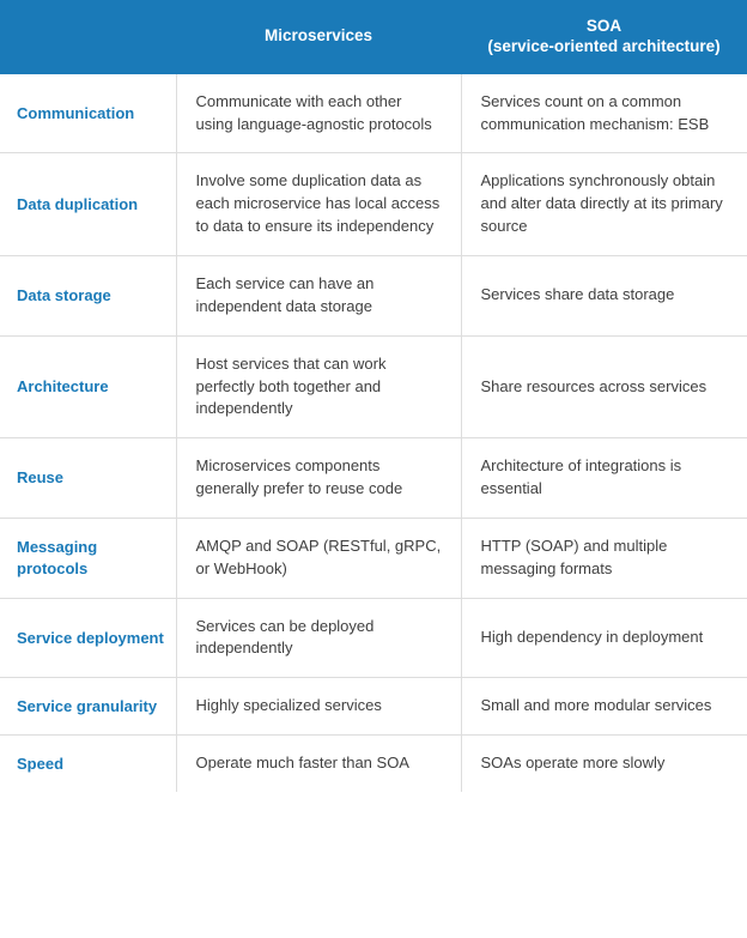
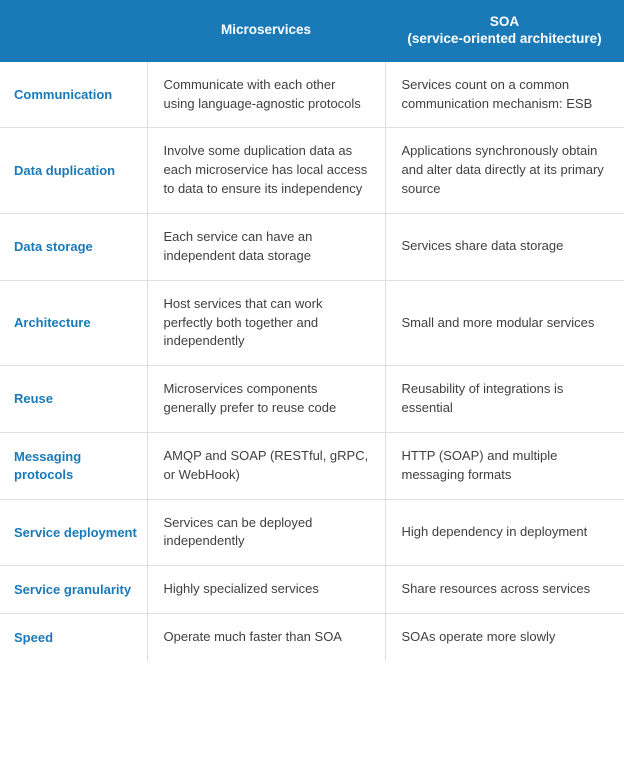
  	Microservices	SOA (service-oriented architecture)
  Communication	Communicate with each other using language-agnostic protocols	Services count on a common communication mechanism: ESB
  Data duplication	Involve some duplication data as each microservice has local access to data to ensure its independency	Applications synchronously obtain and alter data directly at its primary source
  Data storage	Each service can have an independent data storage	Services share data storage
- Architecture	Host services that can work perfectly both together and independently	Share resources across services
+ Architecture	Host services that can work perfectly both together and independently	Small and more modular services
- Reuse	Microservices components generally prefer to reuse code	Architecture of integrations is essential
+ Reuse	Microservices components generally prefer to reuse code	Reusability of integrations is essential
  Messaging protocols	AMQP and SOAP (RESTful, gRPC, or WebHook)	HTTP (SOAP) and multiple messaging formats
  Service deployment	Services can be deployed independently	High dependency in deployment
- Service granularity	Highly specialized services	Small and more modular services
+ Service granularity	Highly specialized services	Share resources across services
  Speed	Operate much faster than SOA	SOAs operate more slowly
